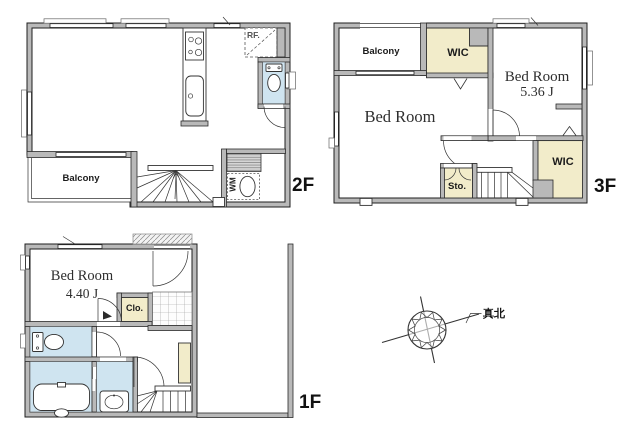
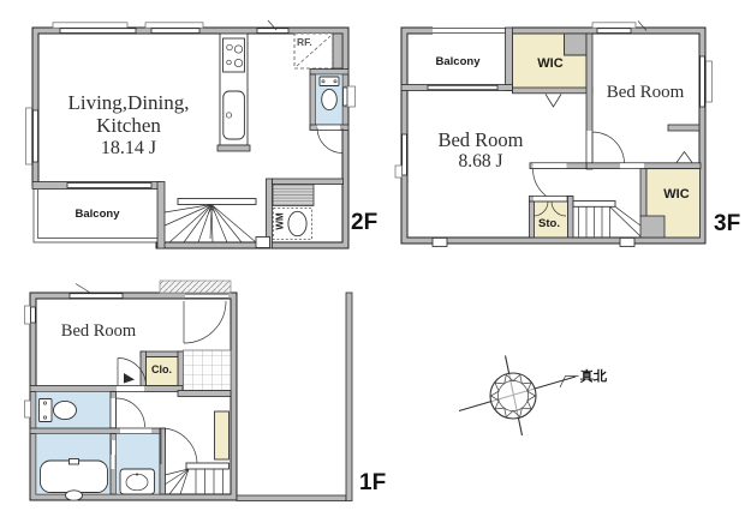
+ Living,Dining,
+ Kitchen
+ 18.14 J
  Balcony
  RF.
  2F
  Balcony
  WIC
  Bed Room
- 5.36 J
  Bed Room
+ 8.68 J
  Sto.
  WIC
  3F
  Bed Room
- 4.40 J
  Clo.
  1F
  真北
